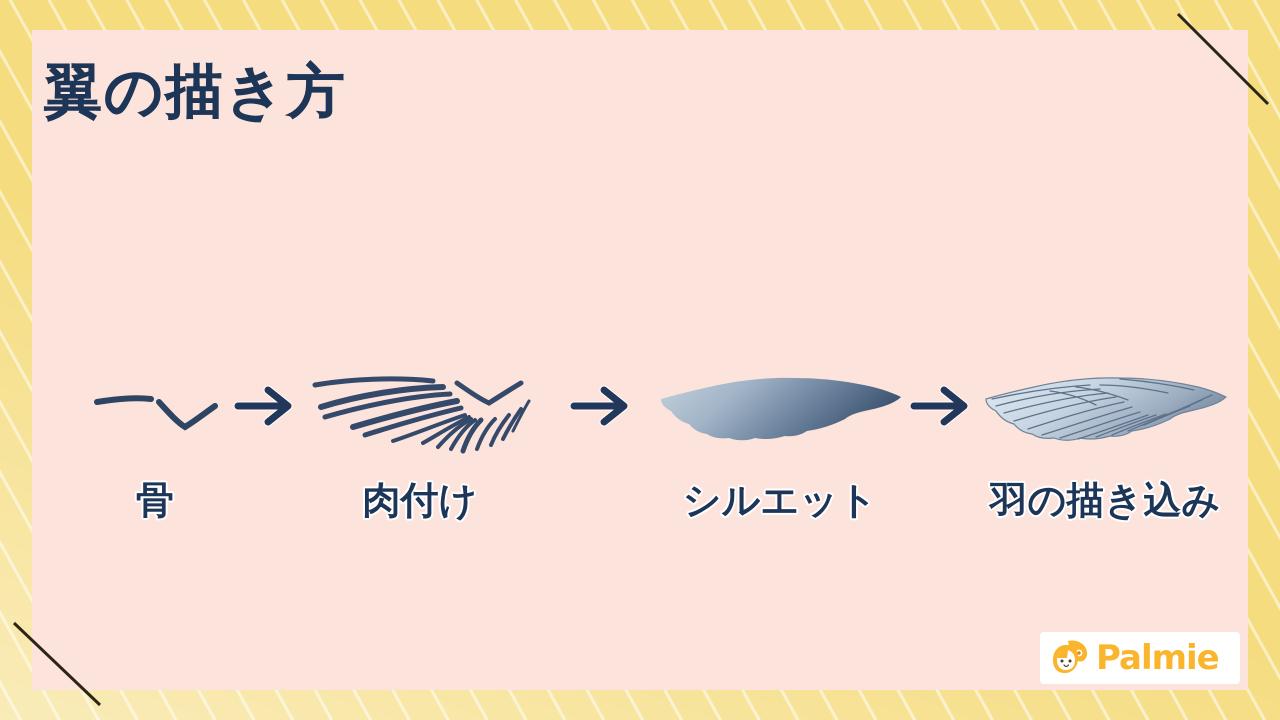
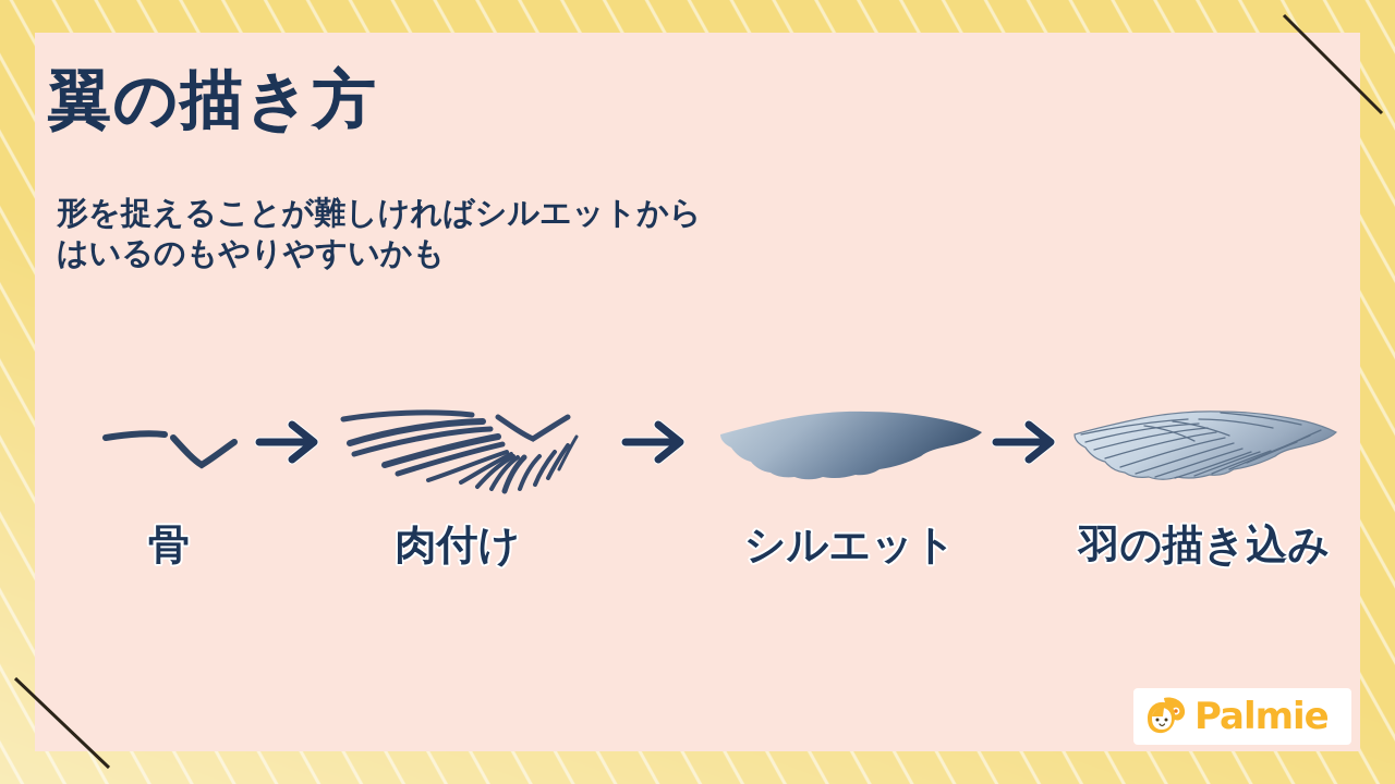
  翼の描き方
+ 形を捉えることが難しければシルエットから
+ はいるのもやりやすいかも
  骨
  肉付け
  シルエット
  羽の描き込み
  Palmie
